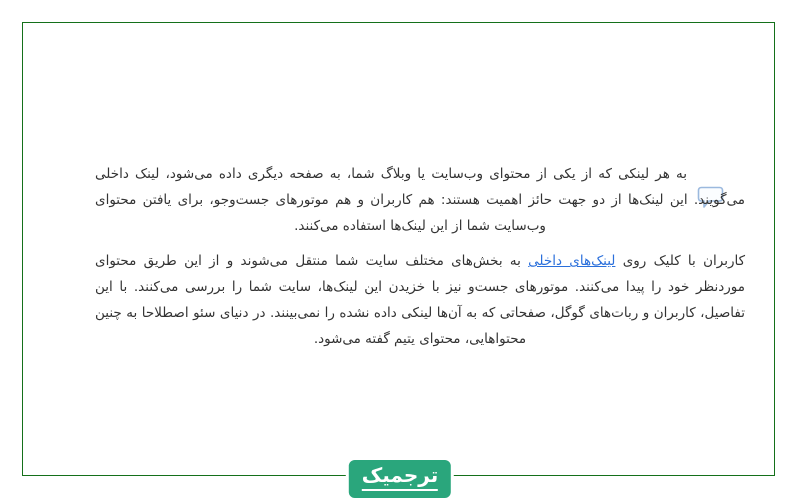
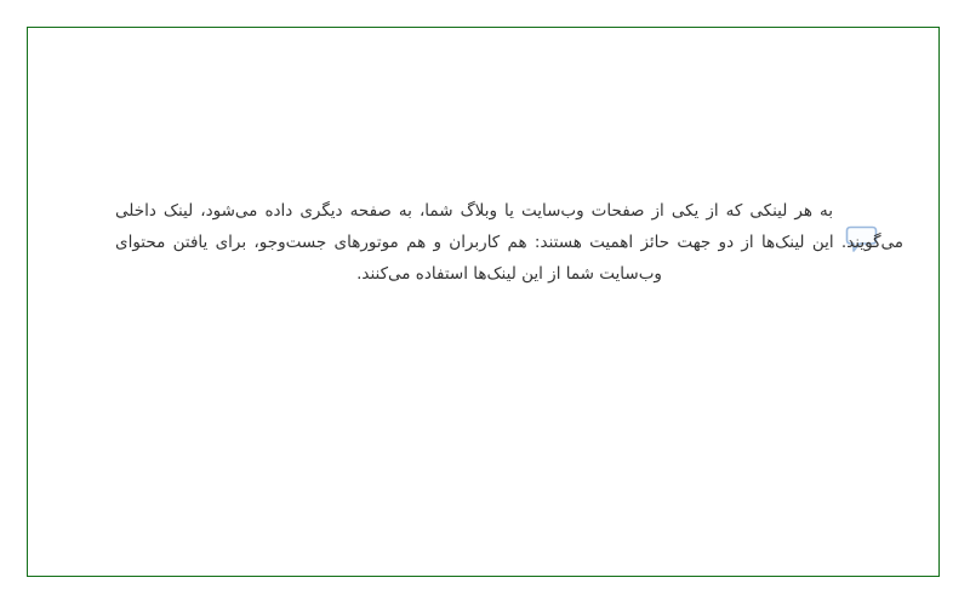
- به هر لینکی که از یکی از محتوای وب‌سایت یا وبلاگ شما، به صفحه دیگری داده می‌شود، لینک داخلی می‌گویند. این لینک‌ها از دو جهت حائز اهمیت هستند: هم کاربران و هم موتورهای جست‌وجو، برای یافتن محتوای وب‌سایت شما از این لینک‌ها استفاده می‌کنند.
+ به هر لینکی که از یکی از صفحات وب‌سایت یا وبلاگ شما، به صفحه دیگری داده می‌شود، لینک داخلی می‌گویند. این لینک‌ها از دو جهت حائز اهمیت هستند: هم کاربران و هم موتورهای جست‌وجو، برای یافتن محتوای وب‌سایت شما از این لینک‌ها استفاده می‌کنند.
- کاربران با کلیک روی لینک‌های داخلی به بخش‌های مختلف سایت شما منتقل می‌شوند و از این طریق محتوای موردنظر خود را پیدا می‌کنند. موتورهای جست‌و نیز با خزیدن این لینک‌ها، سایت شما را بررسی می‌کنند. با این تفاصیل، کاربران و ربات‌های گوگل، صفحاتی که به آن‌ها لینکی داده نشده را نمی‌بینند. در دنیای سئو اصطلاحا به چنین محتواهایی، محتوای یتیم گفته می‌شود.
- ترجمیک
